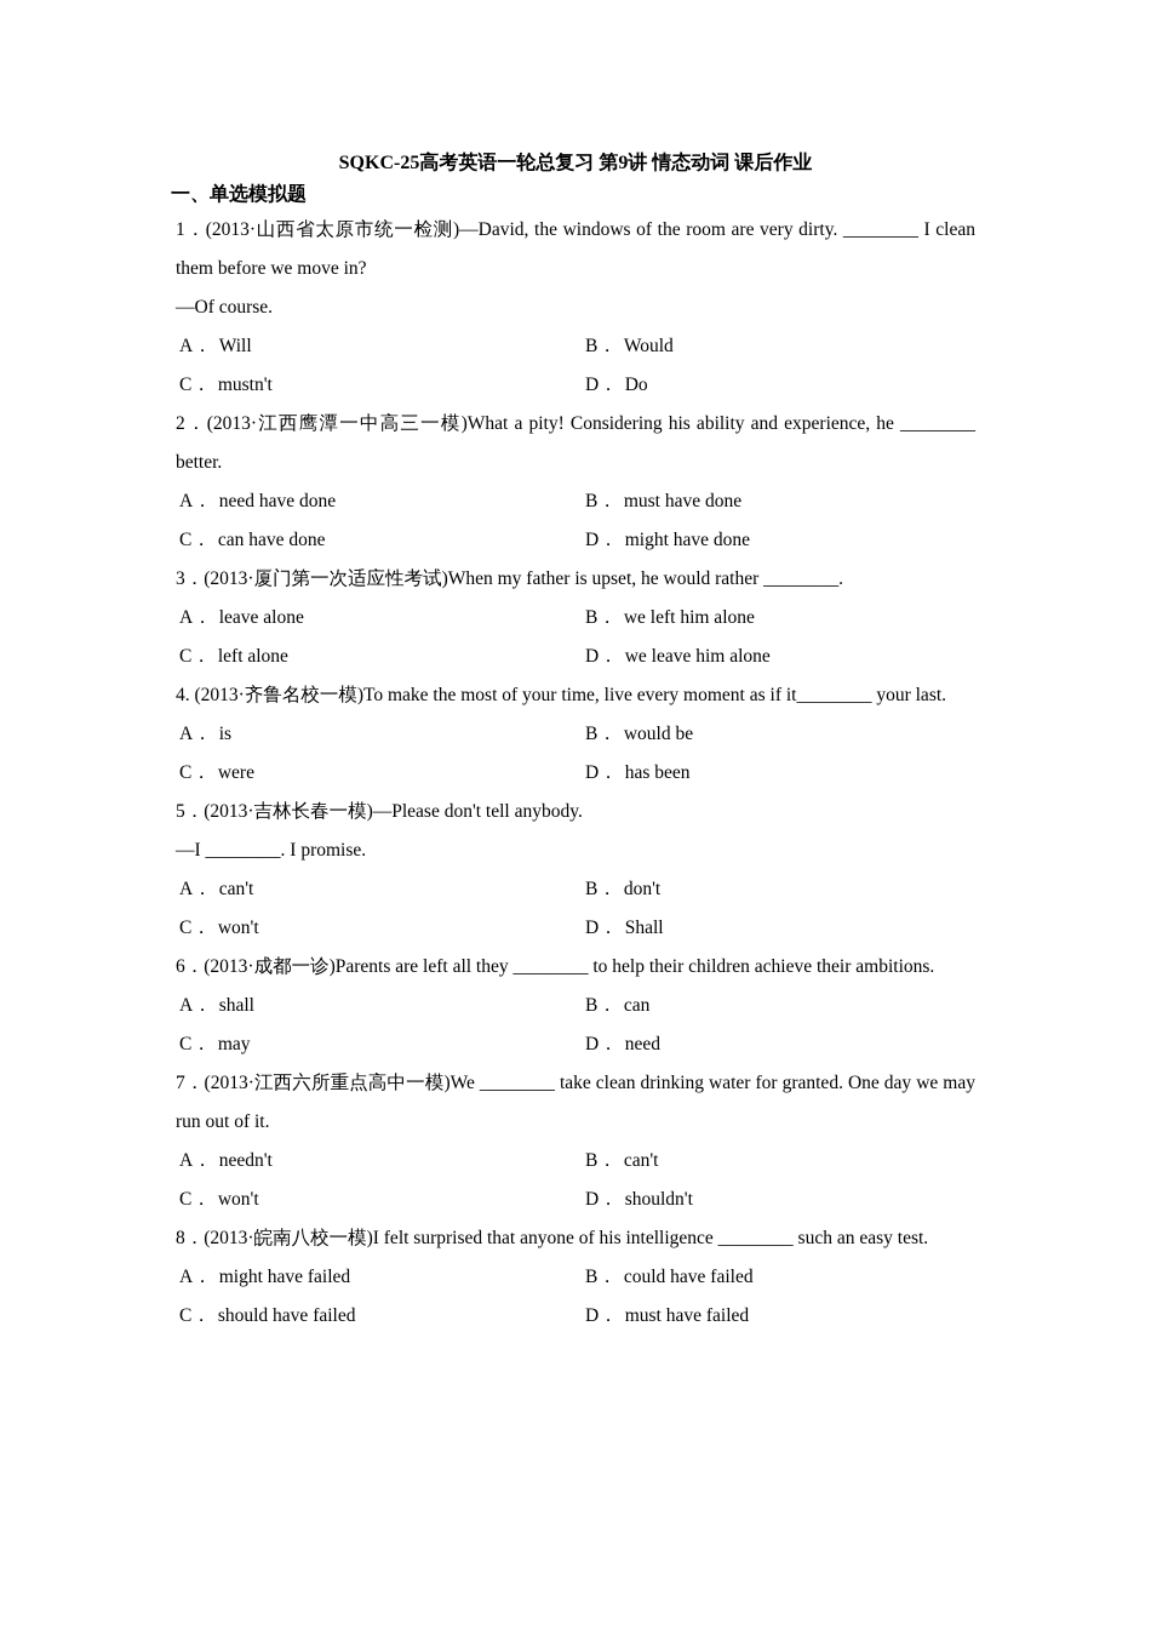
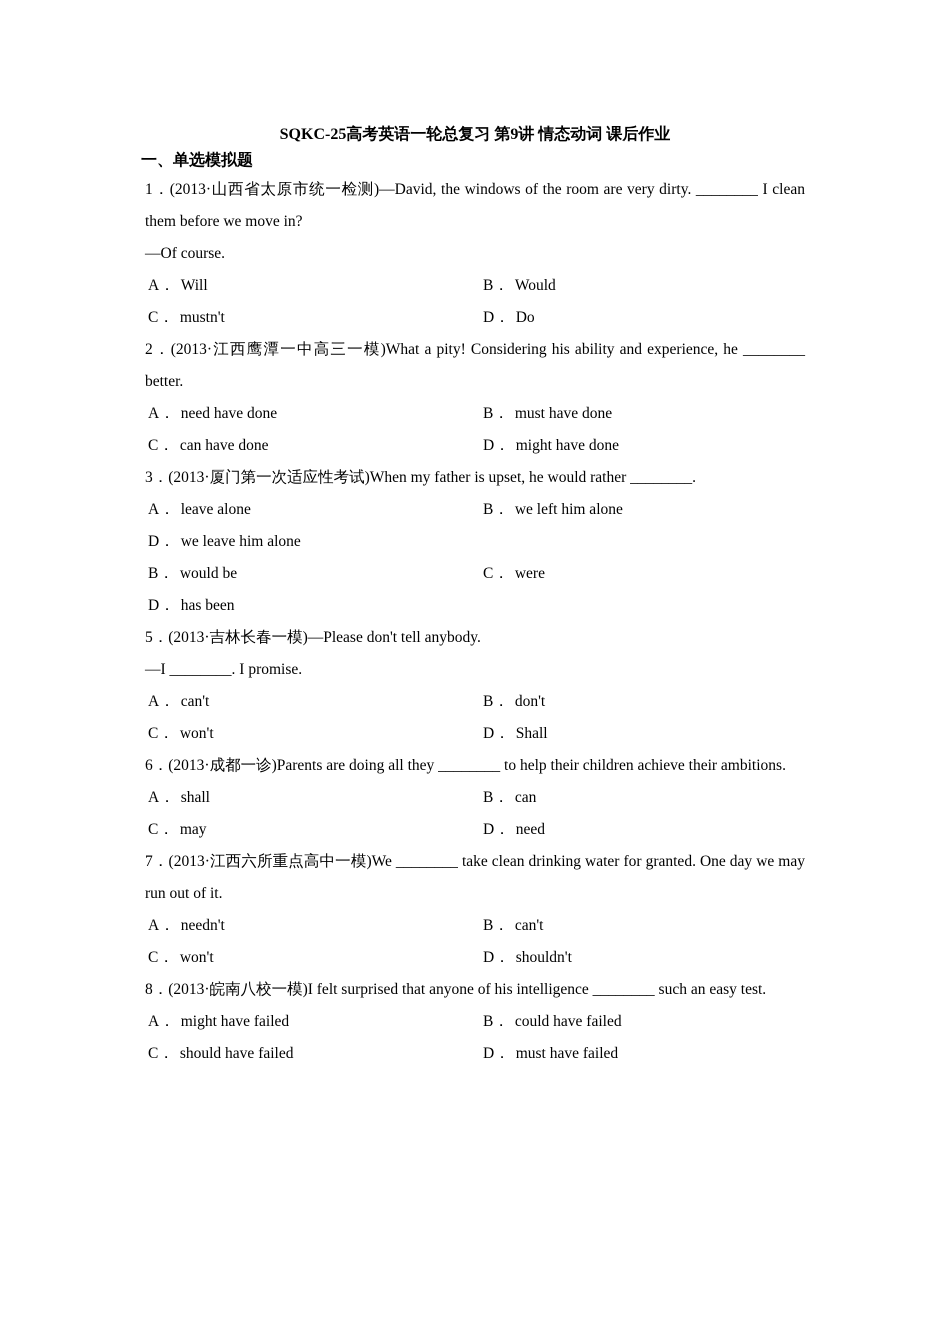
  SQKC-25高考英语一轮总复习 第9讲 情态动词 课后作业
  一、单选模拟题
  1．(2013·山西省太原市统一检测)—David, the windows of the room are very dirty. ________ I clean them before we move in?
  —Of course.
  A． Will
  B． Would
  C． mustn't
  D． Do
  2．(2013·江西鹰潭一中高三一模)What a pity! Considering his ability and experience, he ________ better.
  A． need have done
  B． must have done
  C． can have done
  D． might have done
  3．(2013·厦门第一次适应性考试)When my father is upset, he would rather ________.
  A． leave alone
  B． we left him alone
- C． left alone
  D． we leave him alone
- 4. (2013·齐鲁名校一模)To make the most of your time, live every moment as if it________ your last.
- A． is
  B． would be
  C． were
  D． has been
  5．(2013·吉林长春一模)—Please don't tell anybody.
  —I ________. I promise.
  A． can't
  B． don't
  C． won't
  D． Shall
- 6．(2013·成都一诊)Parents are left all they ________ to help their children achieve their ambitions.
+ 6．(2013·成都一诊)Parents are doing all they ________ to help their children achieve their ambitions.
  A． shall
  B． can
  C． may
  D． need
  7．(2013·江西六所重点高中一模)We ________ take clean drinking water for granted. One day we may run out of it.
  A． needn't
  B． can't
  C． won't
  D． shouldn't
  8．(2013·皖南八校一模)I felt surprised that anyone of his intelligence ________ such an easy test.
  A． might have failed
  B． could have failed
  C． should have failed
  D． must have failed
